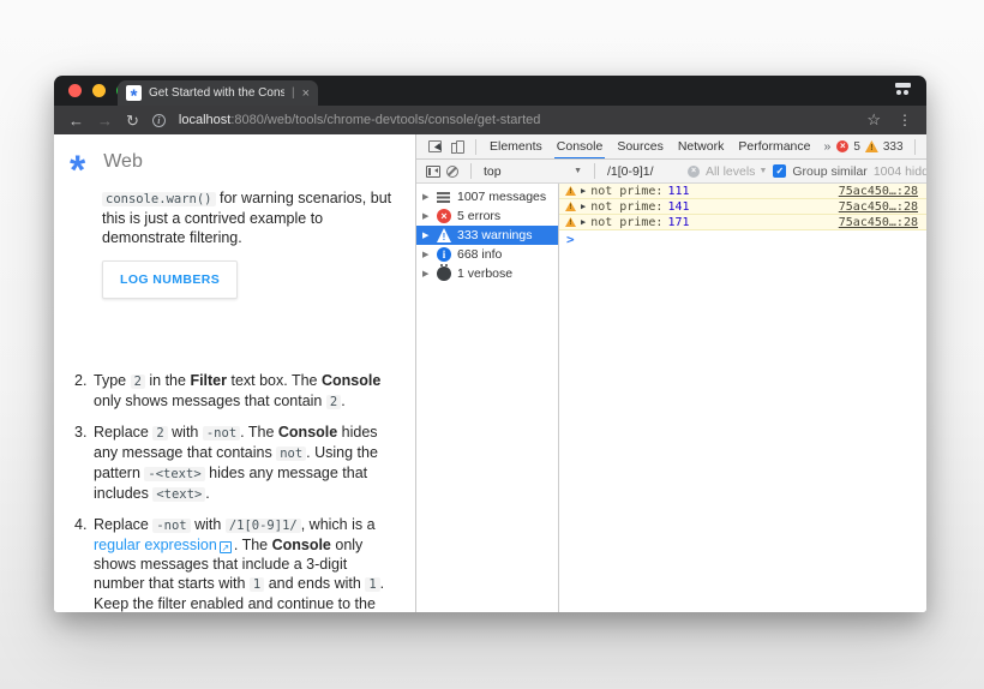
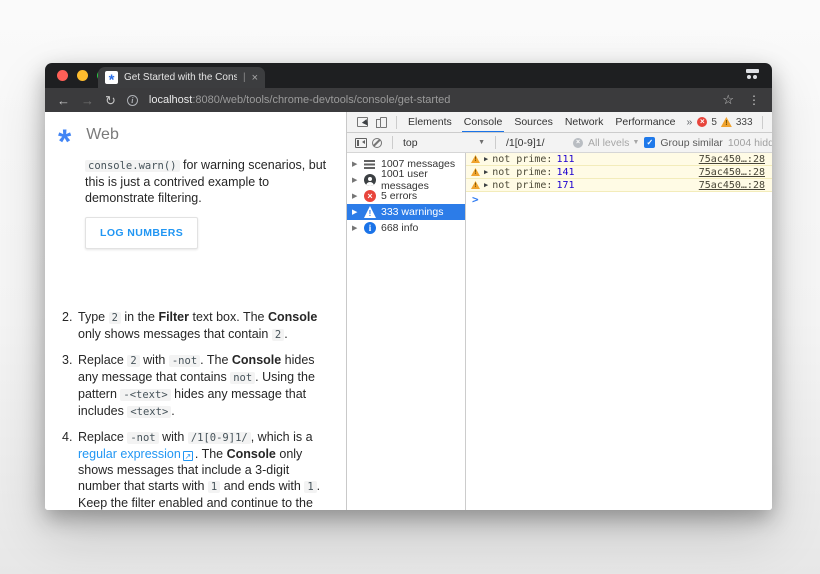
  *
  Get Started with the Cons
  |
  ×
  ←
  →
  ↻
  i
  localhost:8080/web/tools/chrome-devtools/console/get-started
  ☆
  ⋮
  *
  Web
  console.warn() for warning scenarios, but this is just a contrived example to demonstrate filtering.
  LOG NUMBERS
  2.
  Type 2 in the Filter text box. The Console only shows messages that contain 2 .
  3.
  Replace 2 with -not . The Console hides any message that contains not . Using the pattern -<text> hides any message that includes <text> .
  4.
  Replace -not with /1[0-9]1/ , which is a regular expression ↗ . The Console only shows messages that include a 3-digit number that starts with 1 and ends with 1 . Keep the filter enabled and continue to the
  Elements
  Console
  Sources
  Network
  Performance
  »
  5
  333
  top
  /1[0-9]1/
  All levels
  ✓
  Group similar
  1004 hidd
  1007 messages
+ 1001 user messages
  5 errors
  333 warnings
  668 info
- 1 verbose
  ▶
  not prime:
  111
  75ac450…:28
  ▶
  not prime:
  141
  75ac450…:28
  ▶
  not prime:
  171
  75ac450…:28
  >
